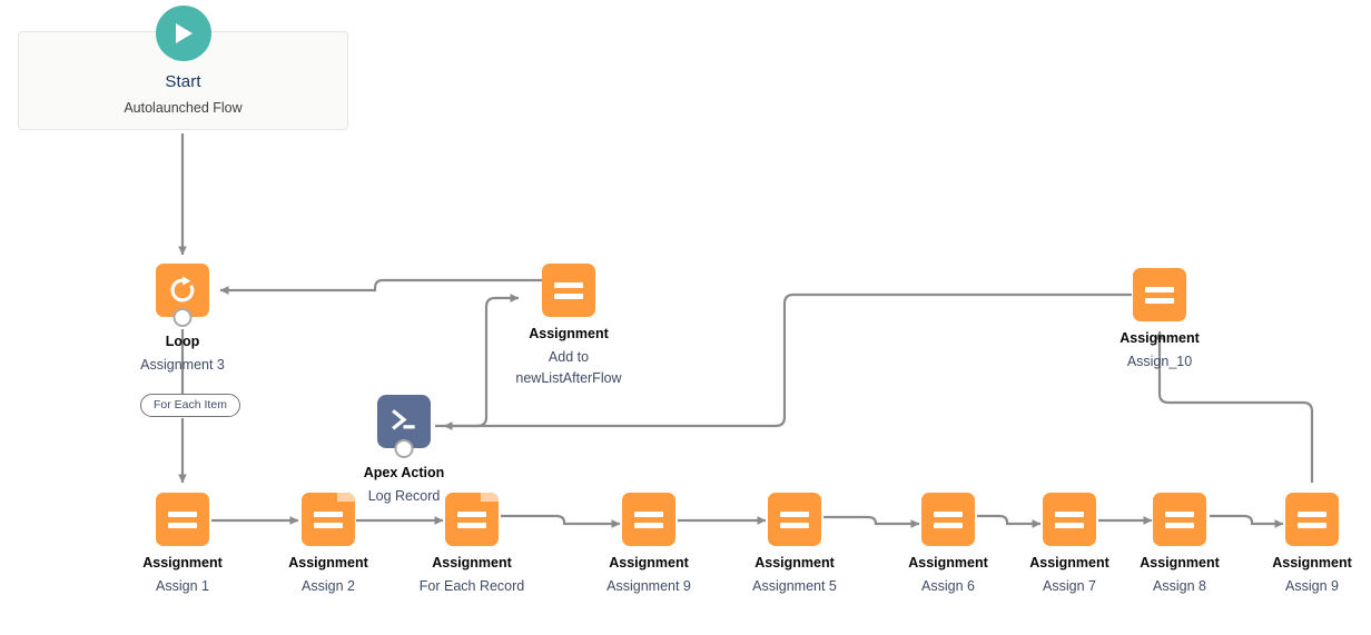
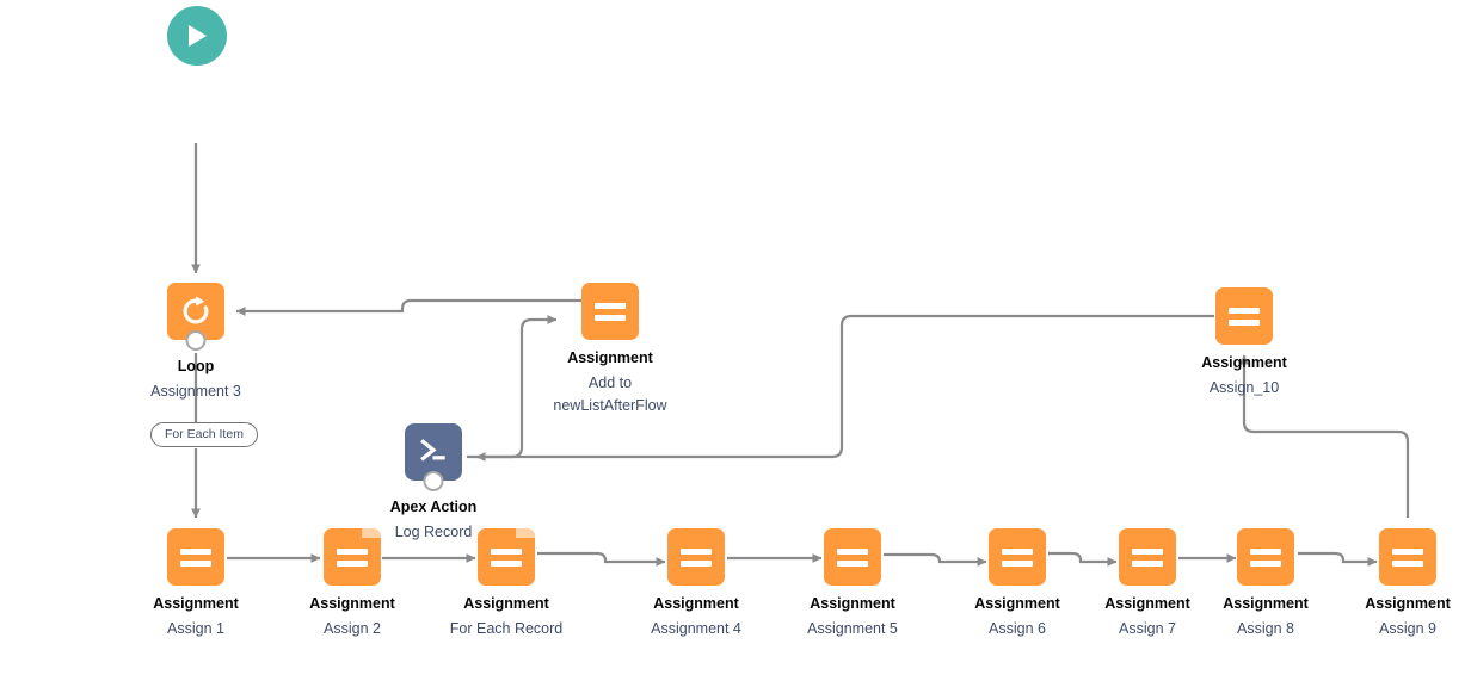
- Start
- Autolaunched Flow
  Loop
  Assignment 3
  For Each Item
  Assignment
  Add to newListAfterFlow
  Apex Action
  Log Record
  Assignment
  Assign_10
  Assignment
  Assign 1
  Assignment
  Assign 2
  Assignment
  For Each Record
  Assignment
- Assignment 9
+ Assignment 4
  Assignment
  Assignment 5
  Assignment
  Assign 6
  Assignment
  Assign 7
  Assignment
  Assign 8
  Assignment
  Assign 9
